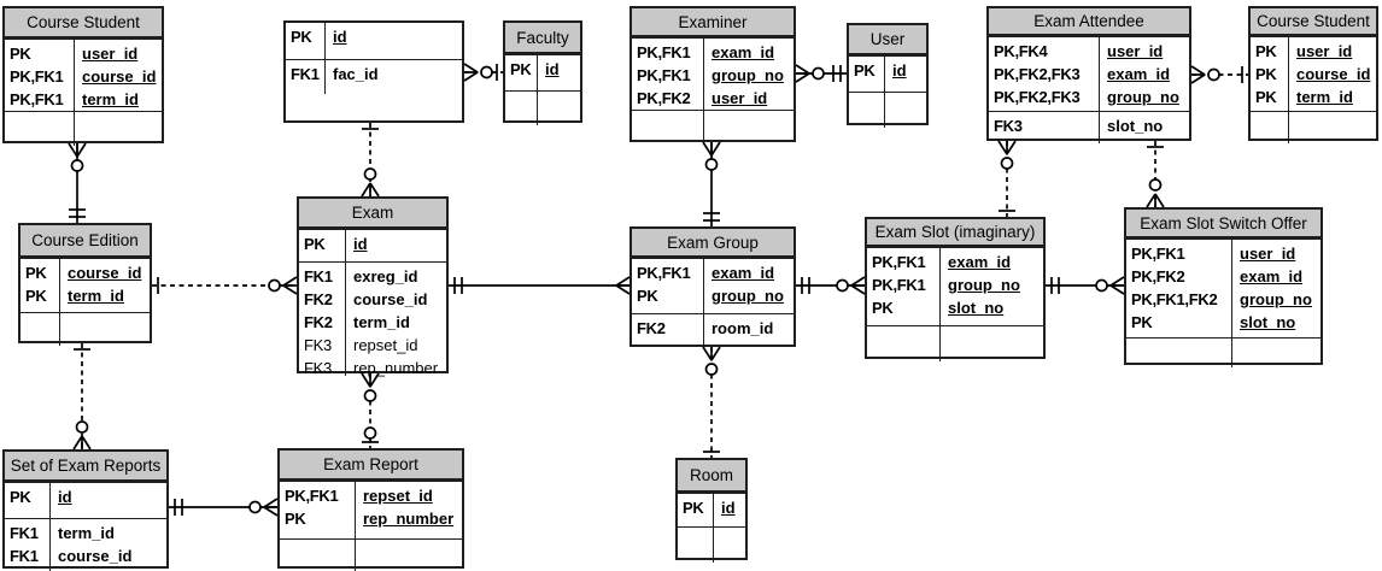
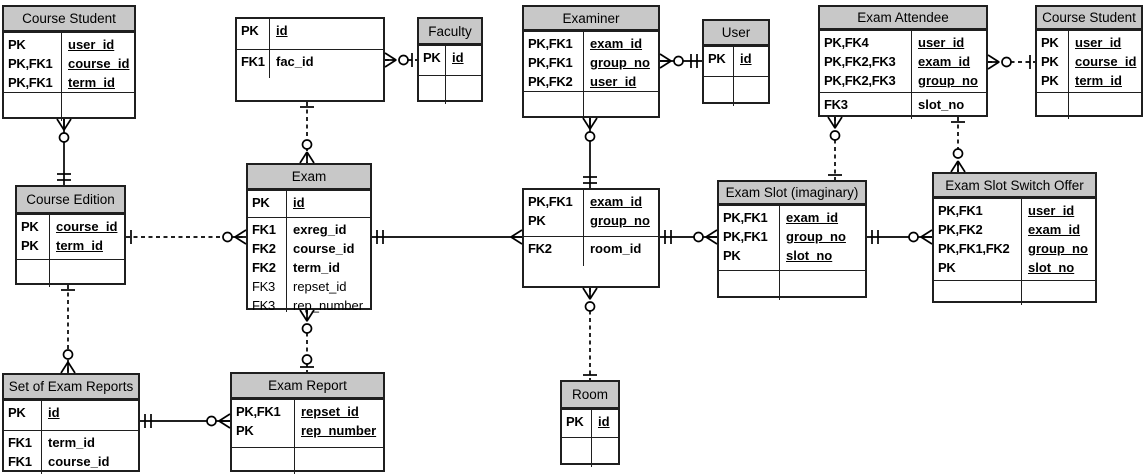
  Course Student
  PK
  PK,FK1
  PK,FK1
  user_id
  course_id
  term_id
  PK
  id
  FK1
  fac_id
  Faculty
  PK
  id
  Examiner
  PK,FK1
  PK,FK1
  PK,FK2
  exam_id
  group_no
  user_id
  User
  PK
  id
  Exam Attendee
  PK,FK4
  PK,FK2,FK3
  PK,FK2,FK3
  user_id
  exam_id
  group_no
  FK3
  slot_no
  Course Student
  PK
  PK
  PK
  user_id
  course_id
  term_id
  Course Edition
  PK
  PK
  course_id
  term_id
  Exam
  PK
  id
  FK1
  FK2
  FK2
  FK3
  FK3
  exreg_id
  course_id
  term_id
  repset_id
  rep_number
- Exam Group
  PK,FK1
  PK
  exam_id
  group_no
  FK2
  room_id
  Exam Slot (imaginary)
  PK,FK1
  PK,FK1
  PK
  exam_id
  group_no
  slot_no
  Exam Slot Switch Offer
  PK,FK1
  PK,FK2
  PK,FK1,FK2
  PK
  user_id
  exam_id
  group_no
  slot_no
  Set of Exam Reports
  PK
  id
  FK1
  FK1
  term_id
  course_id
  Exam Report
  PK,FK1
  PK
  repset_id
  rep_number
  Room
  PK
  id
